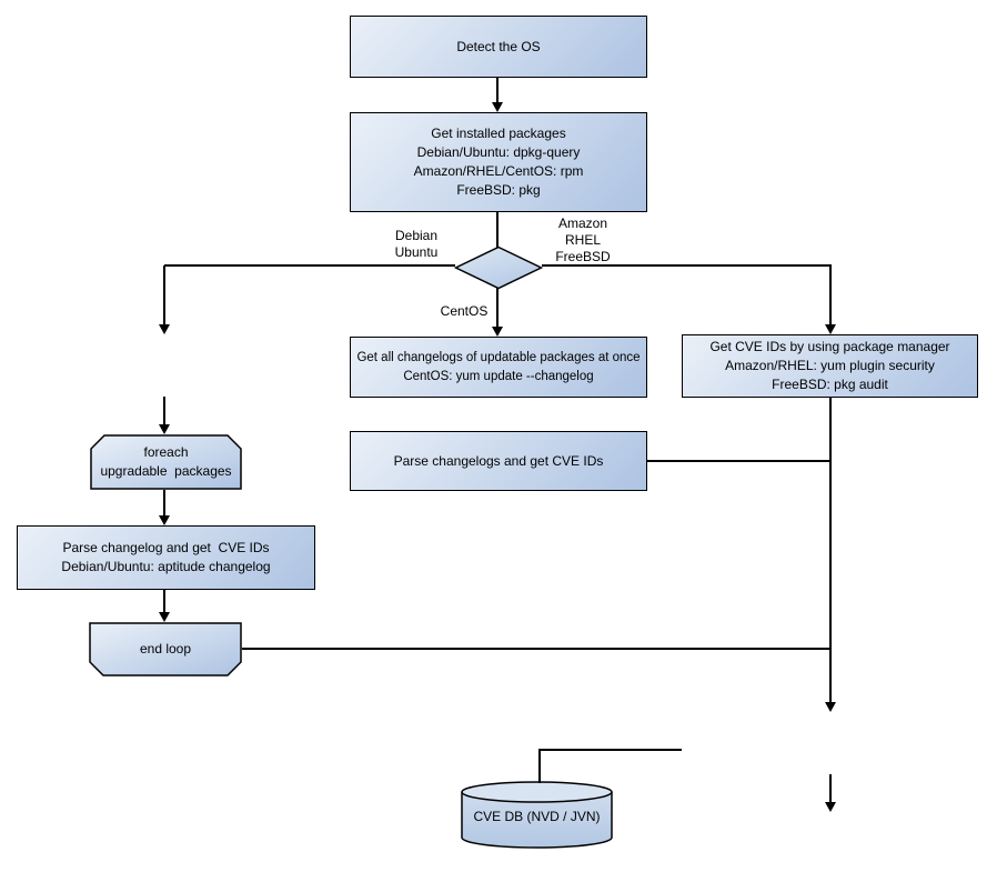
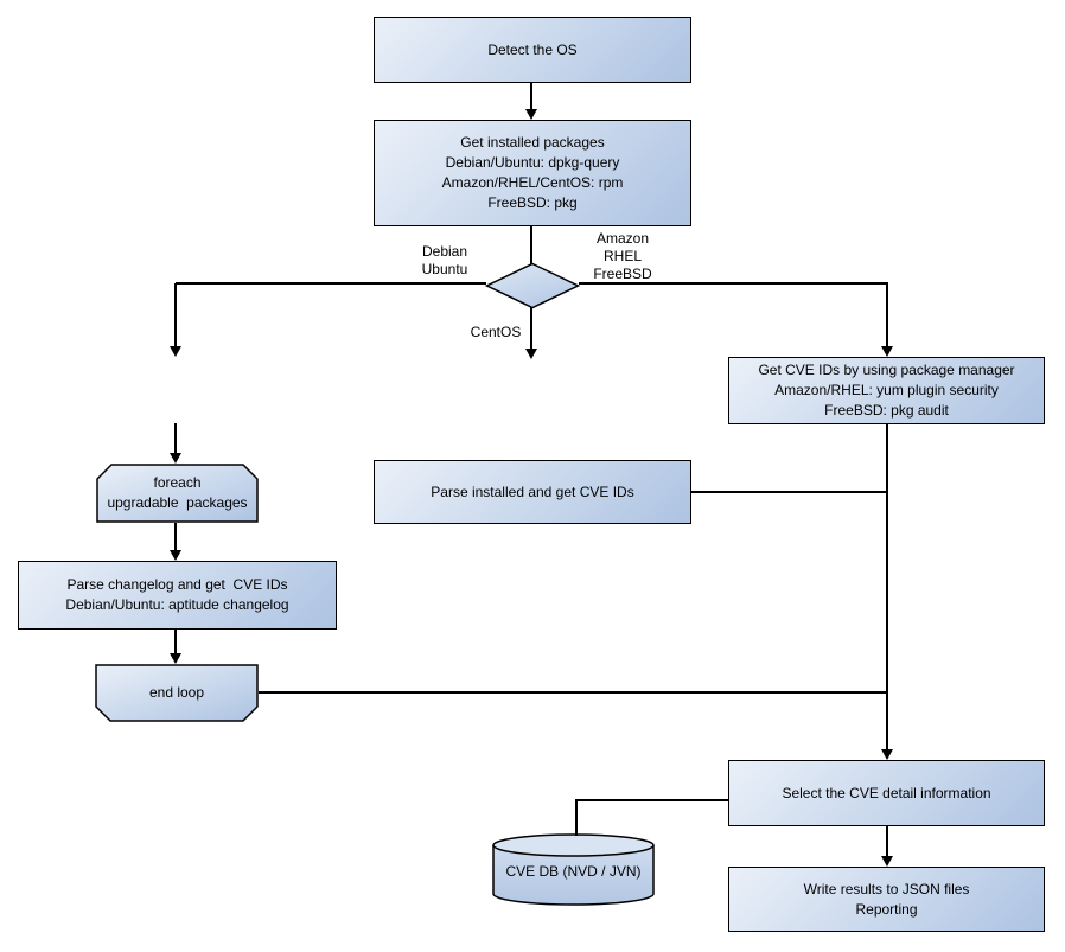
  Detect the OS
  Get installed packages
  Debian/Ubuntu: dpkg-query
  Amazon/RHEL/CentOS: rpm
  FreeBSD: pkg
  Parse changelog and get CVE IDs
  Debian/Ubuntu: aptitude changelog
- Get all changelogs of updatable packages at once
- CentOS: yum update --changelog
- Parse changelogs and get CVE IDs
+ Parse installed and get CVE IDs
  Get CVE IDs by using package manager
  Amazon/RHEL: yum plugin security
  FreeBSD: pkg audit
+ Select the CVE detail information
+ Write results to JSON files
+ Reporting
  foreach
  upgradable packages
  end loop
  CVE DB (NVD / JVN)
  Debian
  Ubuntu
  Amazon
  RHEL
  FreeBSD
  CentOS
